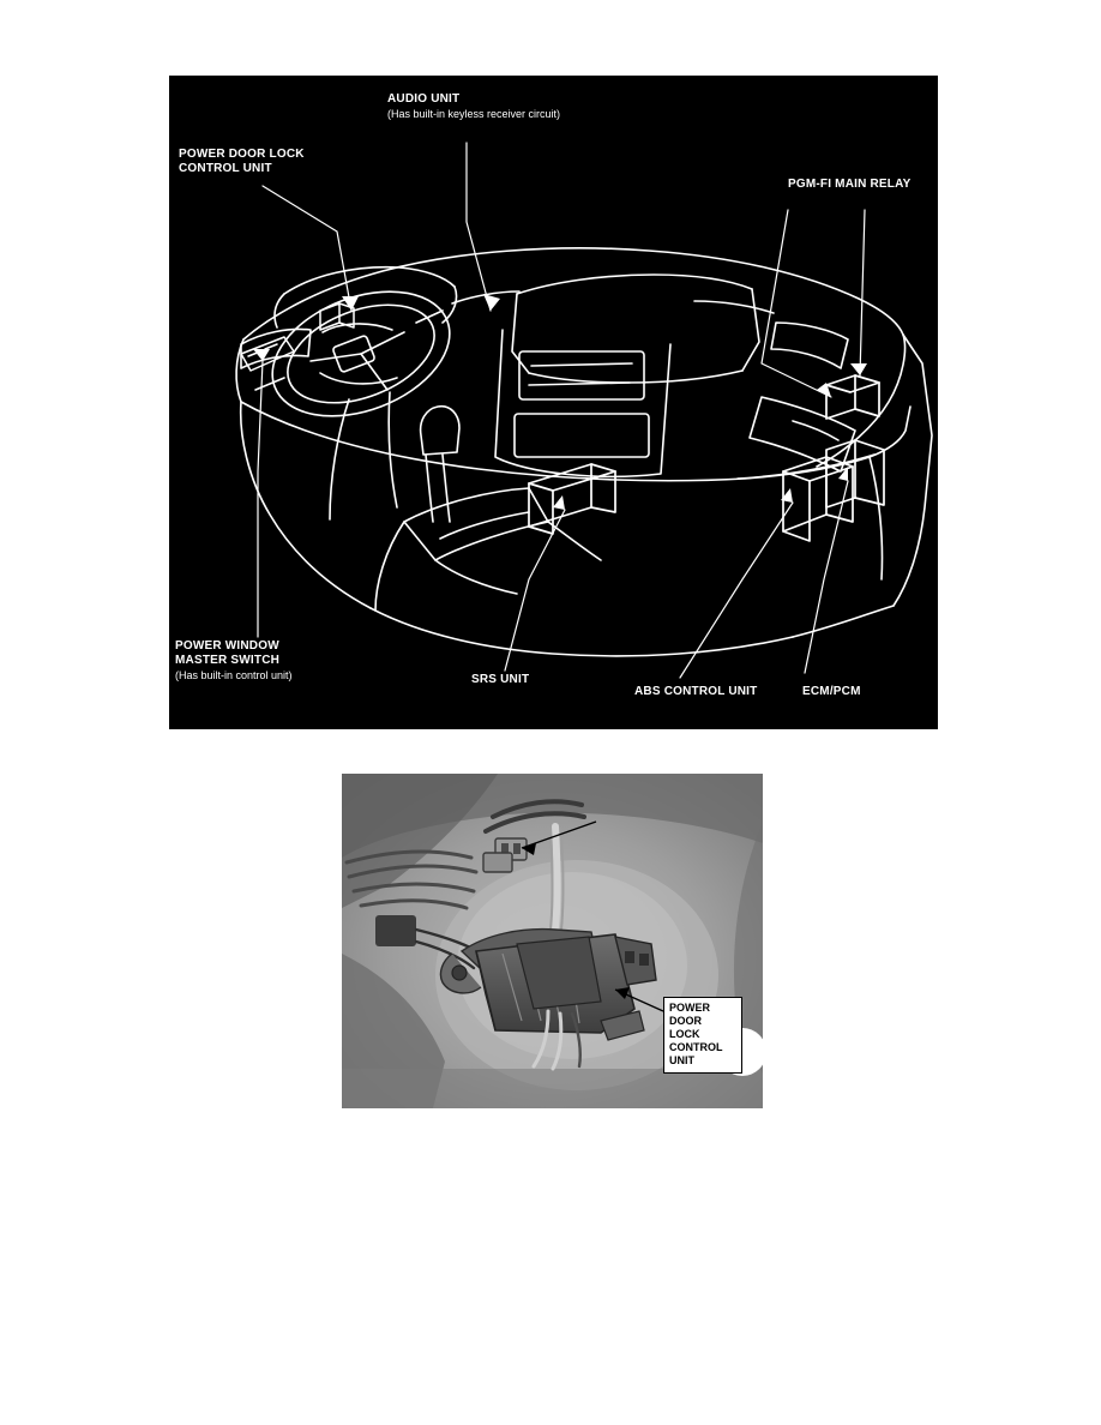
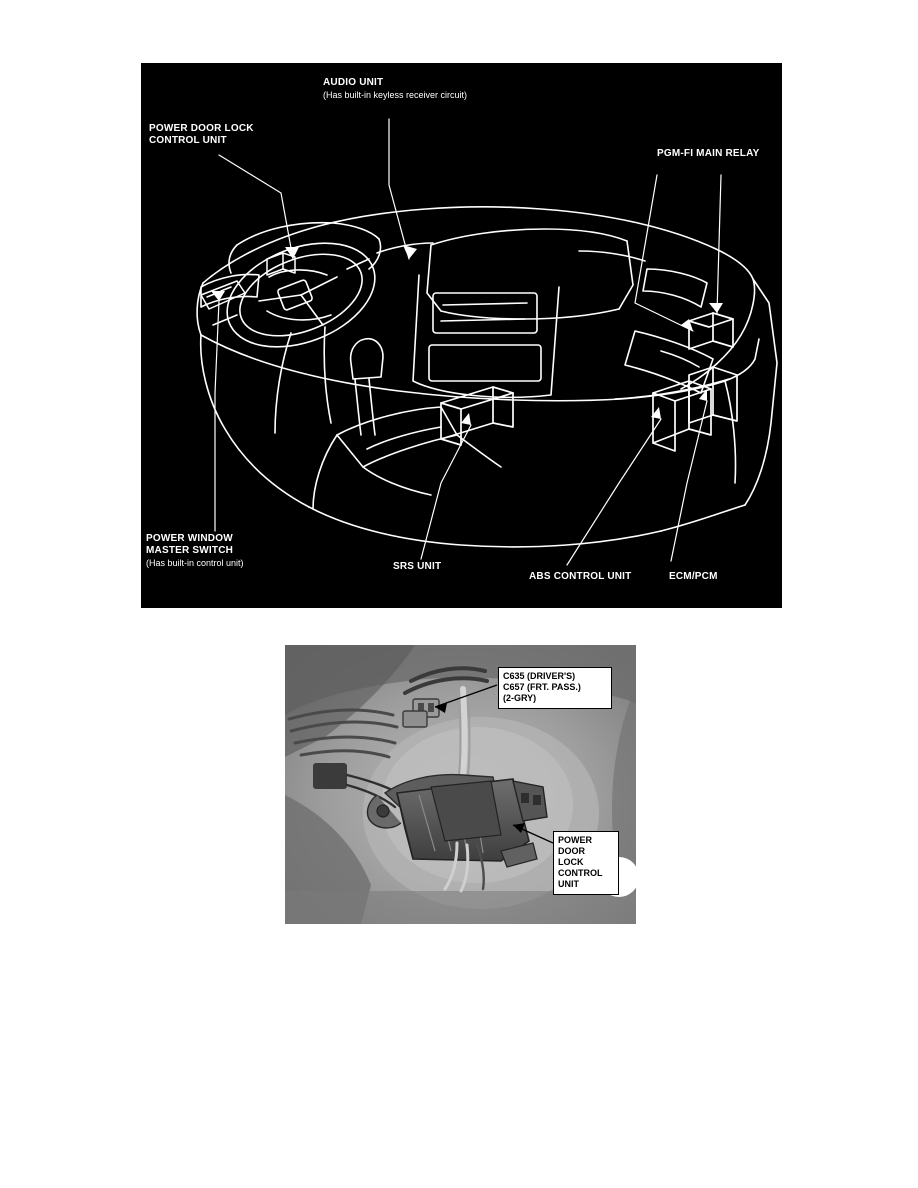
  AUDIO UNIT (Has built-in keyless receiver circuit)
  POWER DOOR LOCK
  CONTROL UNIT
  PGM-FI MAIN RELAY
  POWER WINDOW
  MASTER SWITCH (Has built-in control unit)
  SRS UNIT
  ABS CONTROL UNIT
  ECM/PCM
+ C635 (DRIVER'S)
+ C657 (FRT. PASS.)
+ (2-GRY)
  POWER
  DOOR
  LOCK
  CONTROL
  UNIT
